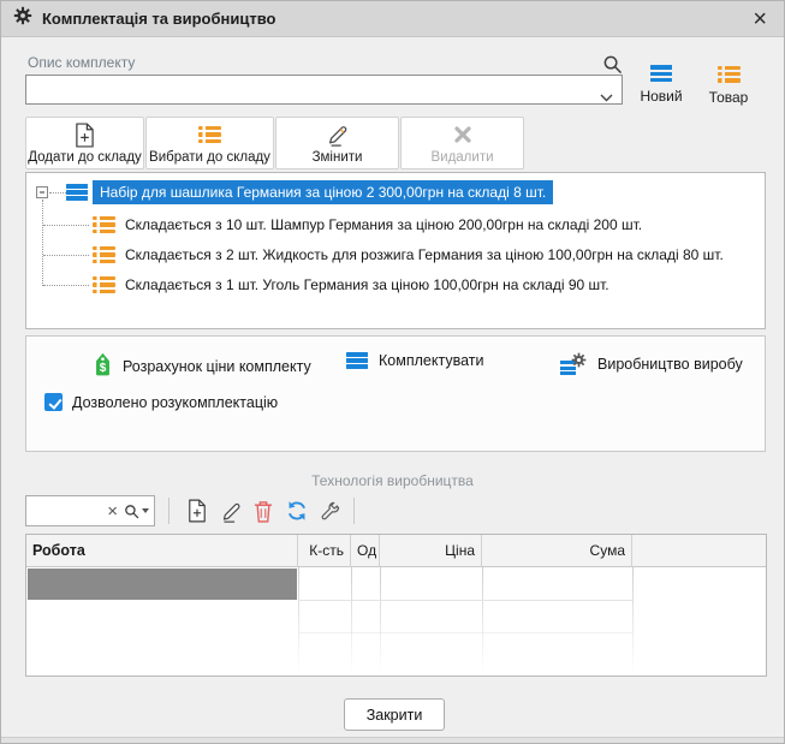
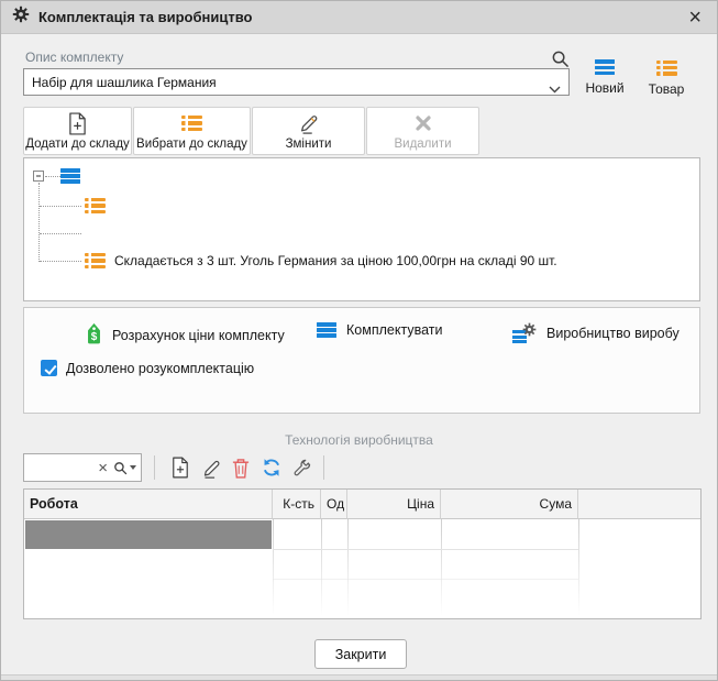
  Комплектація та виробництво
  ×
  Опис комплекту
+ Набір для шашлика Германия
  Новий
  Товар
  Додати до складу
  Вибрати до складу
  Змінити
  Видалити
- Набір для шашлика Германия за ціною 2 300,00грн на складі 8 шт.
- Складається з 10 шт. Шампур Германия за ціною 200,00грн на складі 200 шт.
- Складається з 2 шт. Жидкость для розжига Германия за ціною 100,00грн на складі 80 шт.
- Складається з 1 шт. Уголь Германия за ціною 100,00грн на складі 90 шт.
+ Складається з 3 шт. Уголь Германия за ціною 100,00грн на складі 90 шт.
  $
  Розрахунок ціни комплекту
  Комплектувати
  Виробництво виробу
  Дозволено розукомплектацію
  Технологія виробництва
  ×
  Робота
  К-сть
  Од
  Ціна
  Сума
  Закрити
